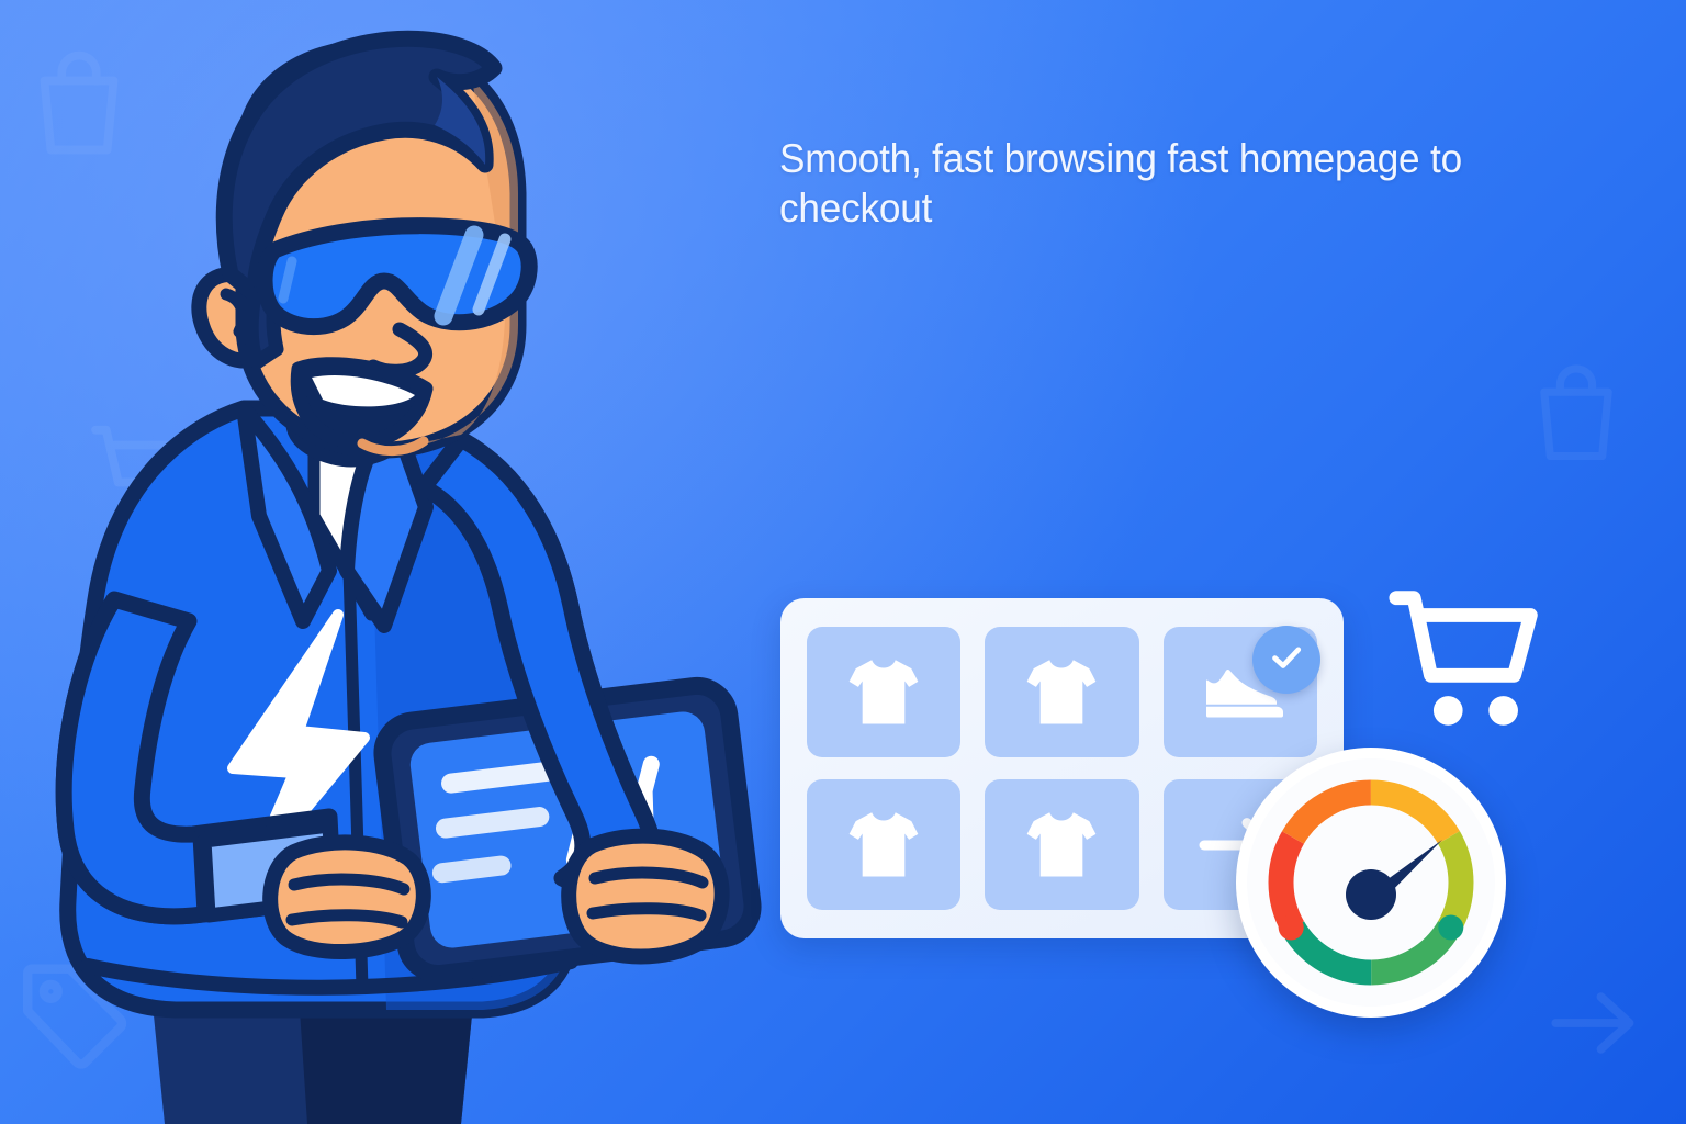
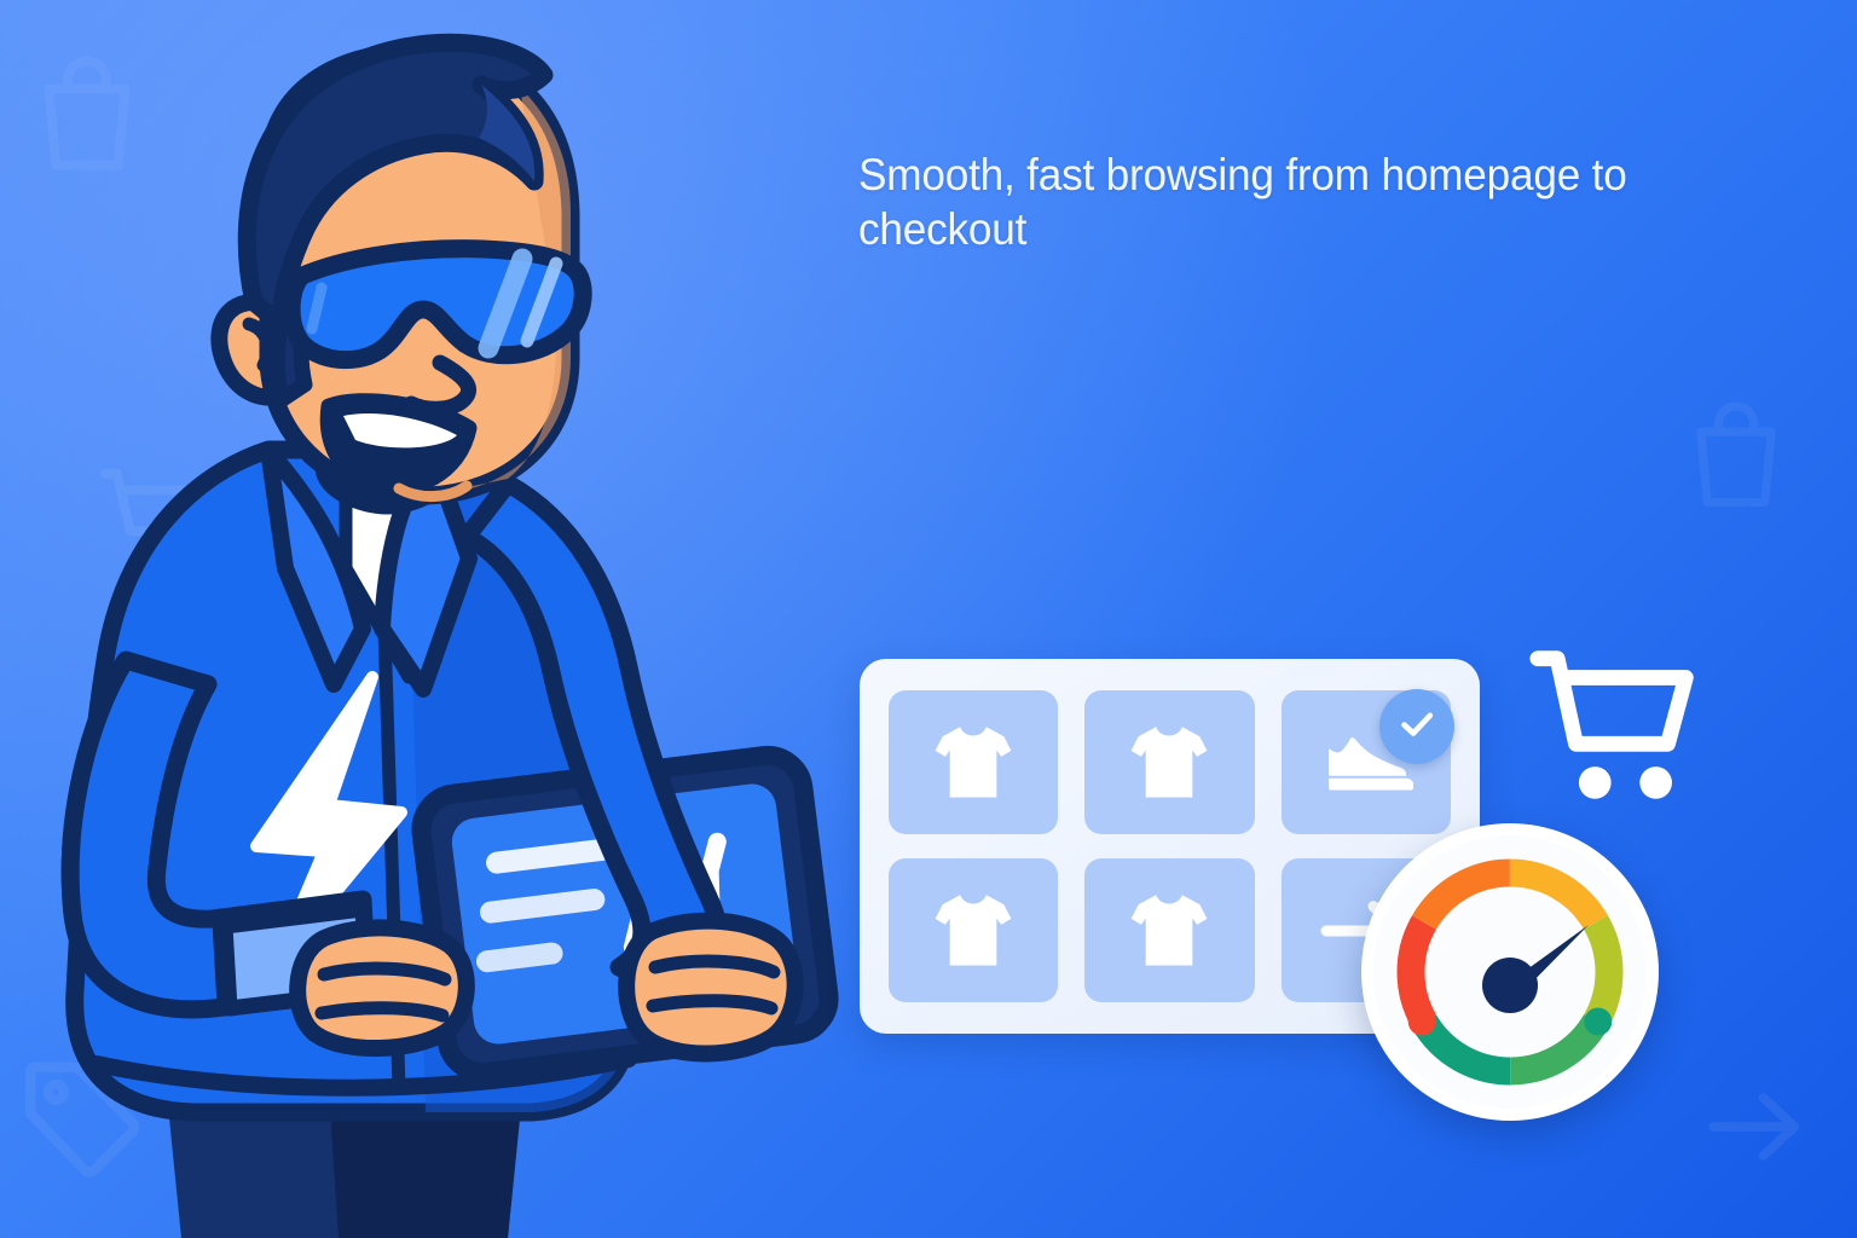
- Smooth, fast browsing fast homepage to checkout
+ Smooth, fast browsing from homepage to checkout
